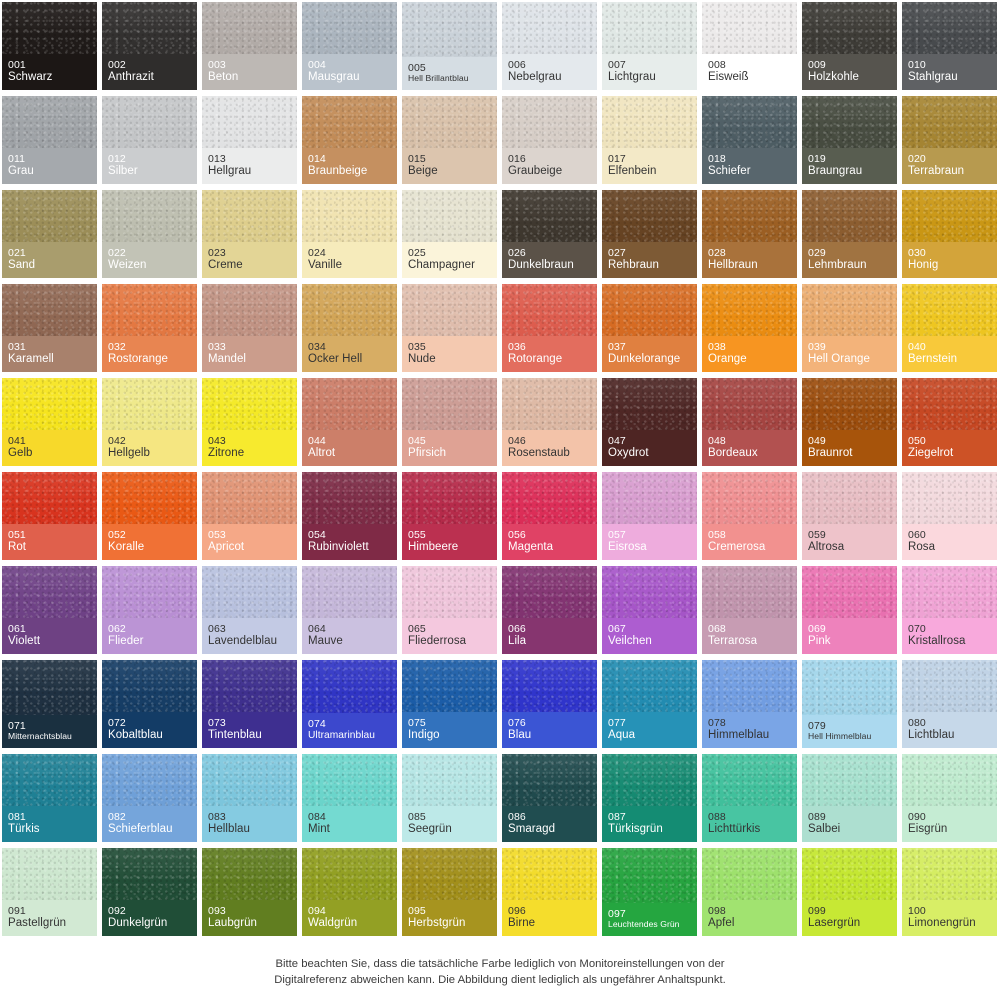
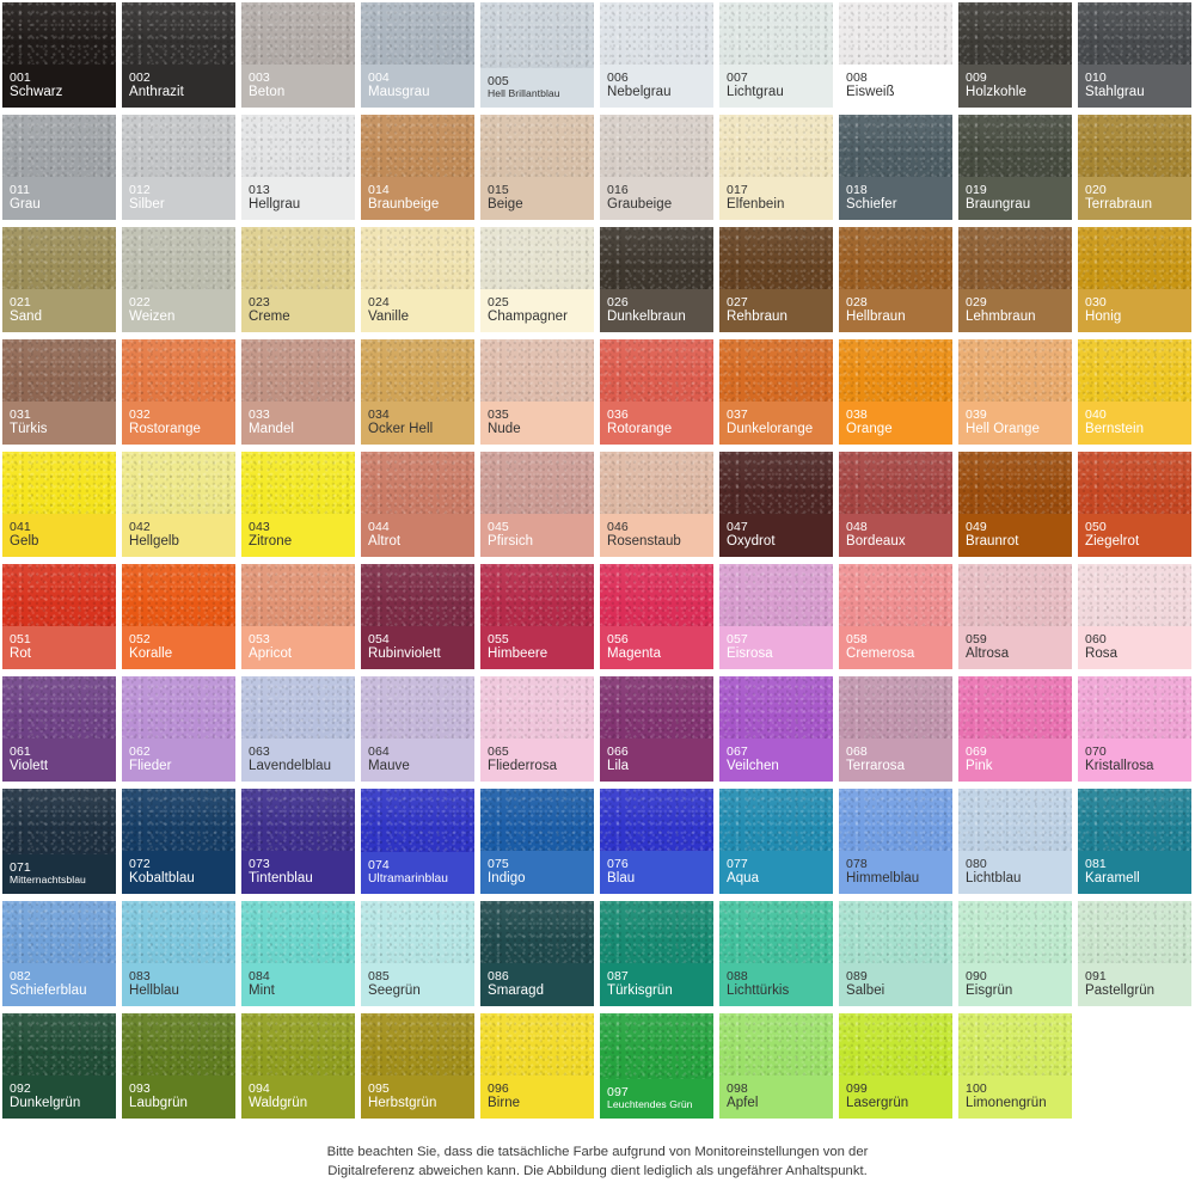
  001
  Schwarz
  002
  Anthrazit
  003
  Beton
  004
  Mausgrau
  005
  Hell Brillantblau
  006
  Nebelgrau
  007
  Lichtgrau
  008
  Eisweiß
  009
  Holzkohle
  010
  Stahlgrau
  011
  Grau
  012
  Silber
  013
  Hellgrau
  014
  Braunbeige
  015
  Beige
  016
  Graubeige
  017
  Elfenbein
  018
  Schiefer
  019
  Braungrau
  020
  Terrabraun
  021
  Sand
  022
  Weizen
  023
  Creme
  024
  Vanille
  025
  Champagner
  026
  Dunkelbraun
  027
  Rehbraun
  028
  Hellbraun
  029
  Lehmbraun
  030
  Honig
  031
- Karamell
+ Türkis
  032
  Rostorange
  033
  Mandel
  034
  Ocker Hell
  035
  Nude
  036
  Rotorange
  037
  Dunkelorange
  038
  Orange
  039
  Hell Orange
  040
  Bernstein
  041
  Gelb
  042
  Hellgelb
  043
  Zitrone
  044
  Altrot
  045
  Pfirsich
  046
  Rosenstaub
  047
  Oxydrot
  048
  Bordeaux
  049
  Braunrot
  050
  Ziegelrot
  051
  Rot
  052
  Koralle
  053
  Apricot
  054
  Rubinviolett
  055
  Himbeere
  056
  Magenta
  057
  Eisrosa
  058
  Cremerosa
  059
  Altrosa
  060
  Rosa
  061
  Violett
  062
  Flieder
  063
  Lavendelblau
  064
  Mauve
  065
  Fliederrosa
  066
  Lila
  067
  Veilchen
  068
  Terrarosa
  069
  Pink
  070
  Kristallrosa
  071
  Mitternachtsblau
  072
  Kobaltblau
  073
  Tintenblau
  074
  Ultramarinblau
  075
  Indigo
  076
  Blau
  077
  Aqua
  078
  Himmelblau
- 079
- Hell Himmelblau
  080
  Lichtblau
  081
- Türkis
+ Karamell
  082
  Schieferblau
  083
  Hellblau
  084
  Mint
  085
  Seegrün
  086
  Smaragd
  087
  Türkisgrün
  088
  Lichttürkis
  089
  Salbei
  090
  Eisgrün
  091
  Pastellgrün
  092
  Dunkelgrün
  093
  Laubgrün
  094
  Waldgrün
  095
  Herbstgrün
  096
  Birne
  097
  Leuchtendes Grün
  098
  Apfel
  099
  Lasergrün
  100
  Limonengrün
- Bitte beachten Sie, dass die tatsächliche Farbe lediglich von Monitoreinstellungen von der
+ Bitte beachten Sie, dass die tatsächliche Farbe aufgrund von Monitoreinstellungen von der
  Digitalreferenz abweichen kann. Die Abbildung dient lediglich als ungefährer Anhaltspunkt.
